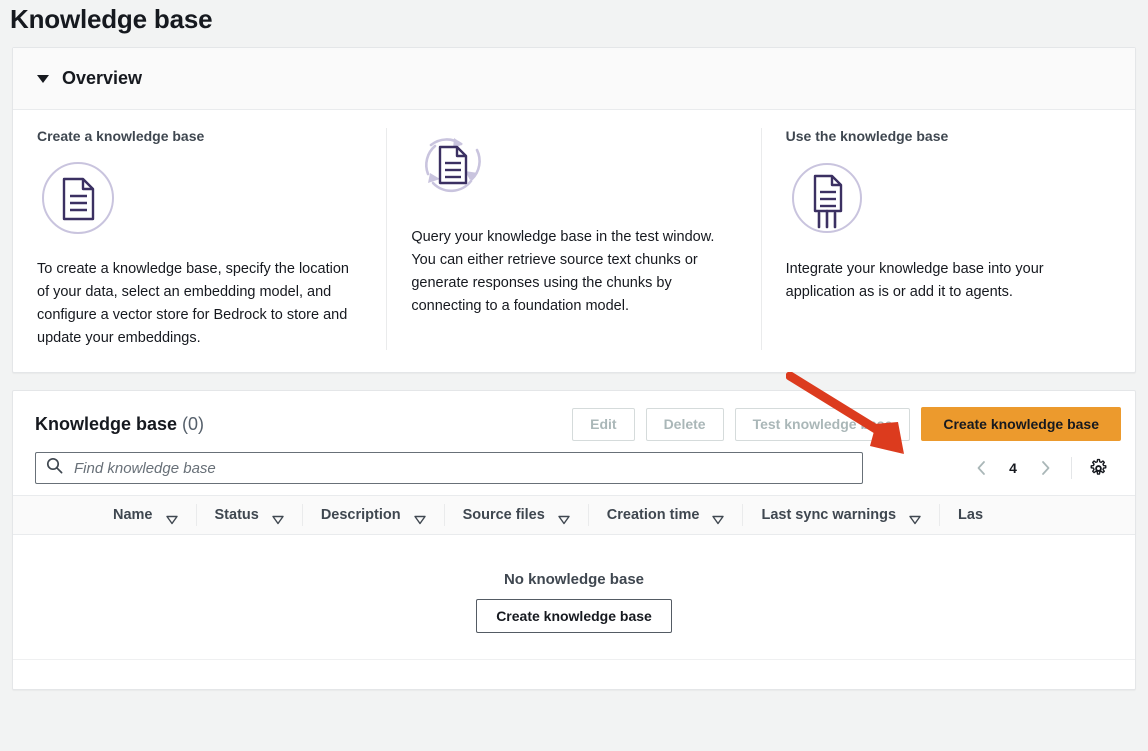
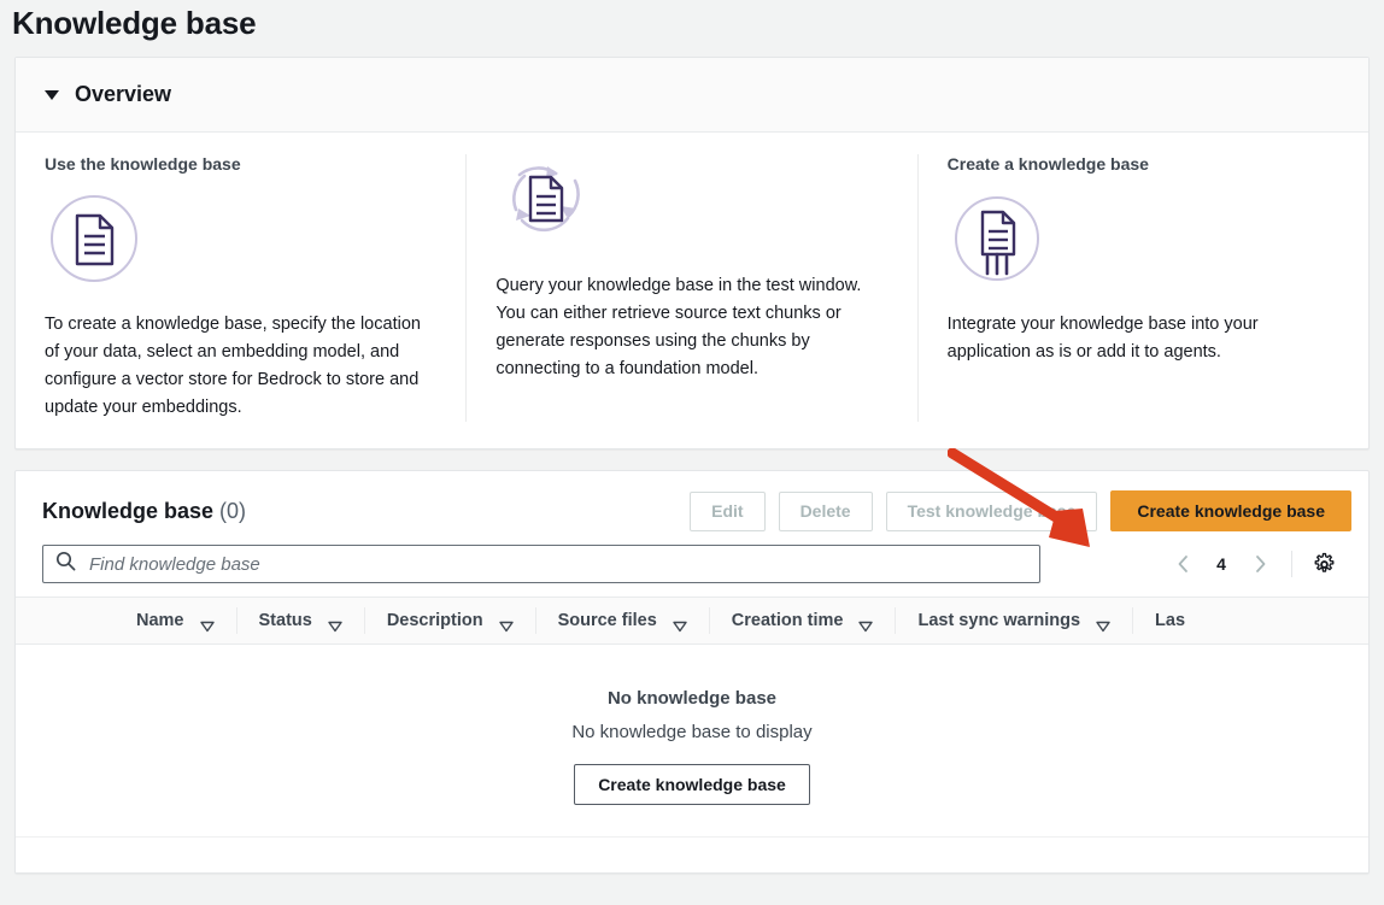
  Knowledge base
  Overview
- Create a knowledge base
+ Use the knowledge base
  To create a knowledge base, specify the location of your data, select an embedding model, and configure a vector store for Bedrock to store and update your embeddings.
  Query your knowledge base in the test window. You can either retrieve source text chunks or generate responses using the chunks by connecting to a foundation model.
- Use the knowledge base
+ Create a knowledge base
  Integrate your knowledge base into your application as is or add it to agents.
  Knowledge base (0)
  Edit
  Delete
  Test knowledge
  Create knowledge base
  Find knowledge base
  4
  Name
  Status
  Description
  Source files
  Creation time
  Last sync warnings
  Las
  No knowledge base
+ No knowledge base to display
  Create knowledge base
